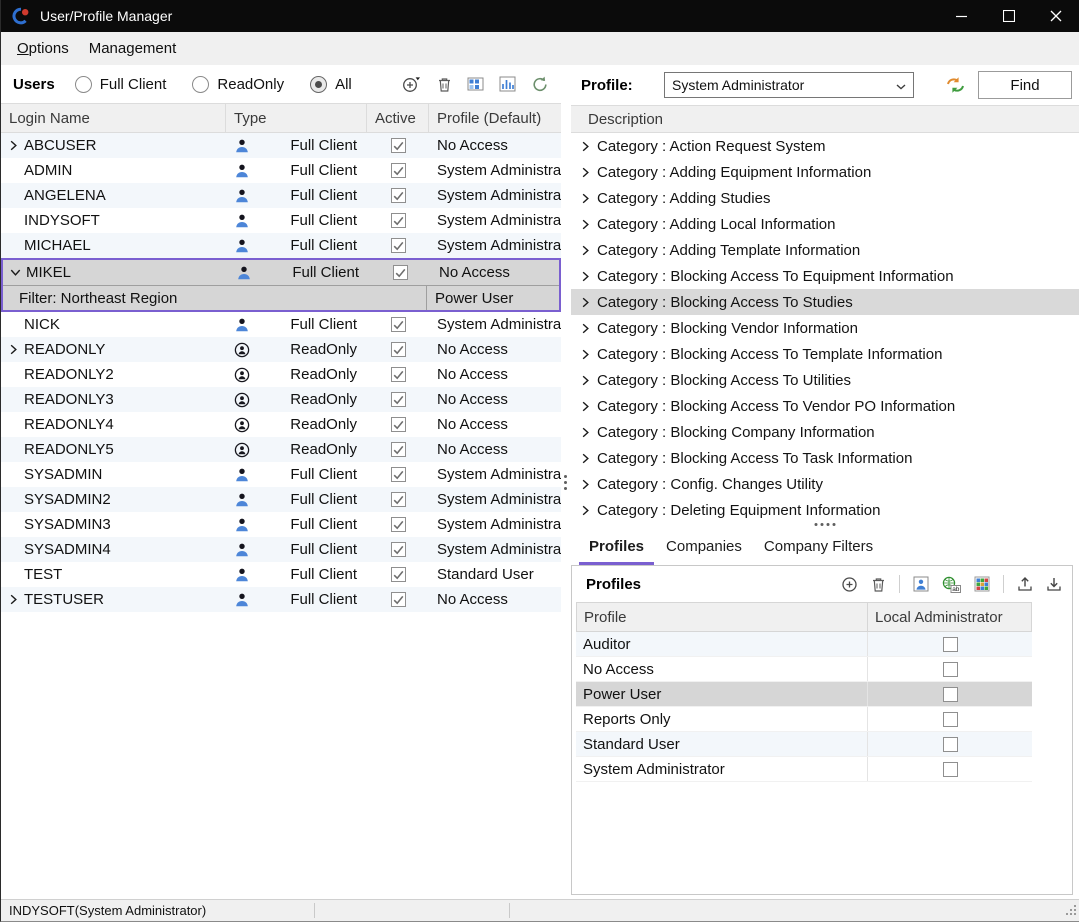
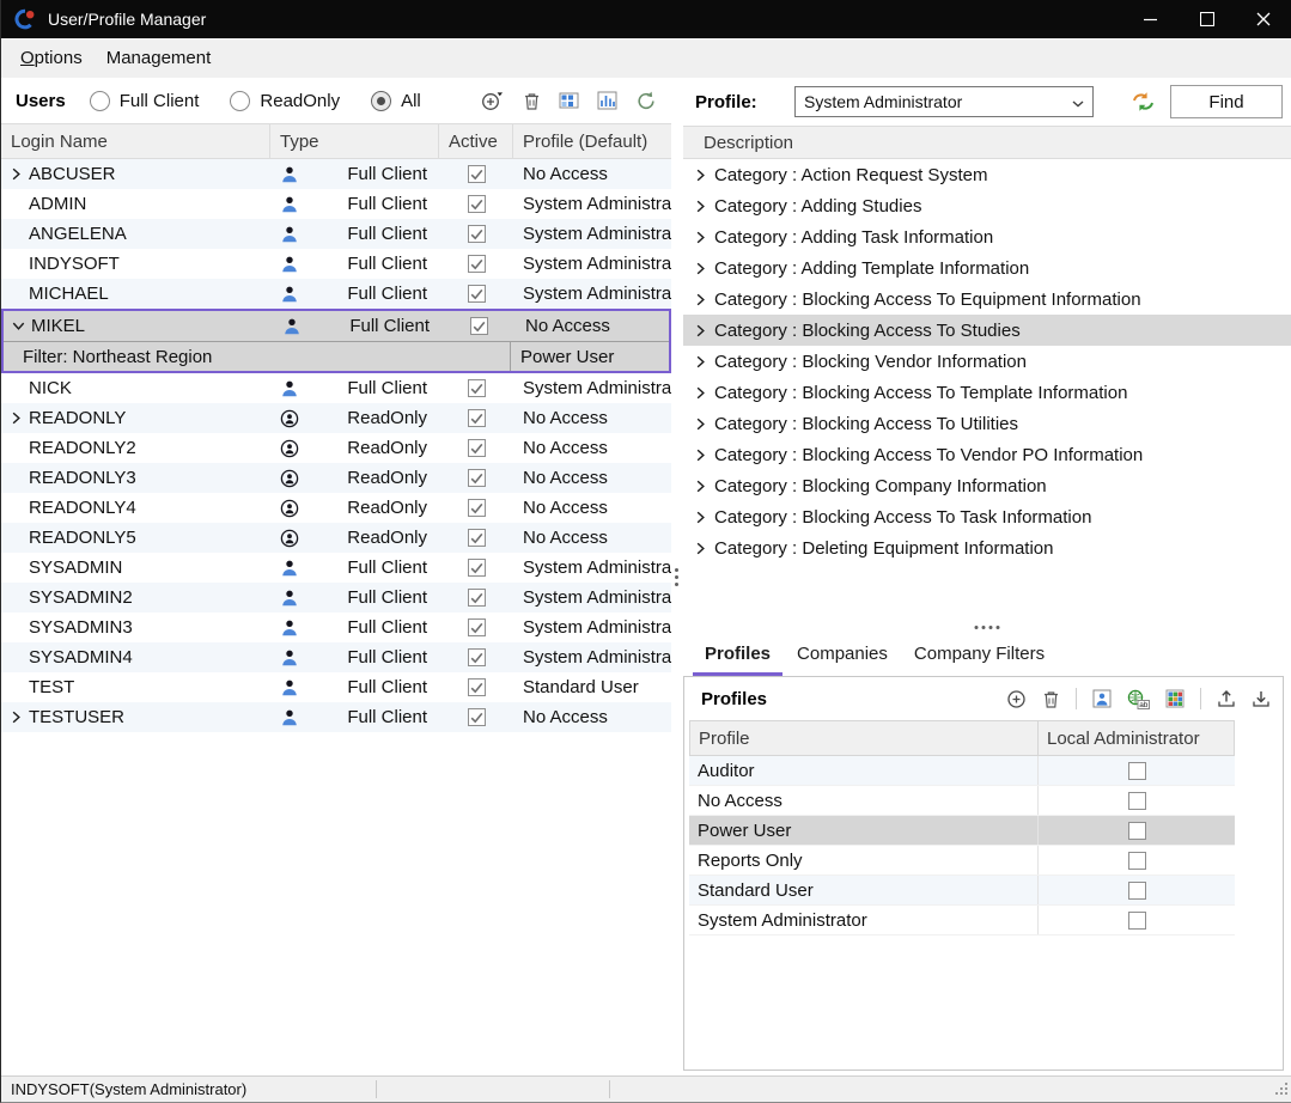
  User/Profile Manager
  Options
  Management
  Users
  Full Client
  ReadOnly
  All
  Login Name
  Type
  Active
  Profile (Default)
  ABCUSER
  Full Client
  No Access
  ADMIN
  Full Client
  System Administra
  ANGELENA
  Full Client
  System Administra
  INDYSOFT
  Full Client
  System Administra
  MICHAEL
  Full Client
  System Administra
  MIKEL
  Full Client
  No Access
  Filter: Northeast Region
  Power User
  NICK
  Full Client
  System Administra
  READONLY
  ReadOnly
  No Access
  READONLY2
  ReadOnly
  No Access
  READONLY3
  ReadOnly
  No Access
  READONLY4
  ReadOnly
  No Access
  READONLY5
  ReadOnly
  No Access
  SYSADMIN
  Full Client
  System Administra
  SYSADMIN2
  Full Client
  System Administra
  SYSADMIN3
  Full Client
  System Administra
  SYSADMIN4
  Full Client
  System Administra
  TEST
  Full Client
  Standard User
  TESTUSER
  Full Client
  No Access
  Profile:
  System Administrator
  Find
  Description
  Category : Action Request System
- Category : Adding Equipment Information
  Category : Adding Studies
- Category : Adding Local Information
+ Category : Adding Task Information
  Category : Adding Template Information
  Category : Blocking Access To Equipment Information
  Category : Blocking Access To Studies
  Category : Blocking Vendor Information
  Category : Blocking Access To Template Information
  Category : Blocking Access To Utilities
  Category : Blocking Access To Vendor PO Information
  Category : Blocking Company Information
  Category : Blocking Access To Task Information
- Category : Config. Changes Utility
  Category : Deleting Equipment Information
  Profiles
  Companies
  Company Filters
  Profiles
  Profile
  Local Administrator
  Auditor
  No Access
  Power User
  Reports Only
  Standard User
  System Administrator
  INDYSOFT(System Administrator)
